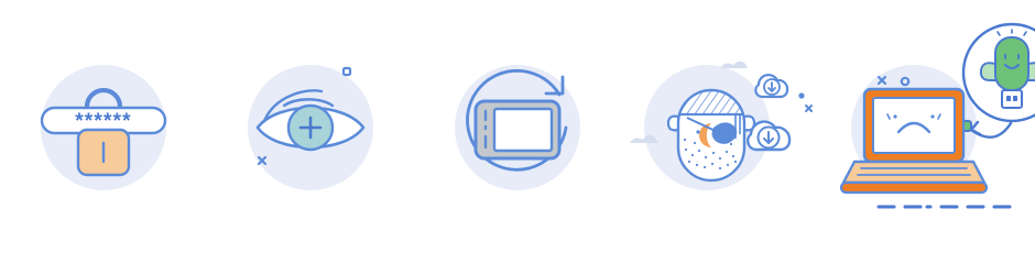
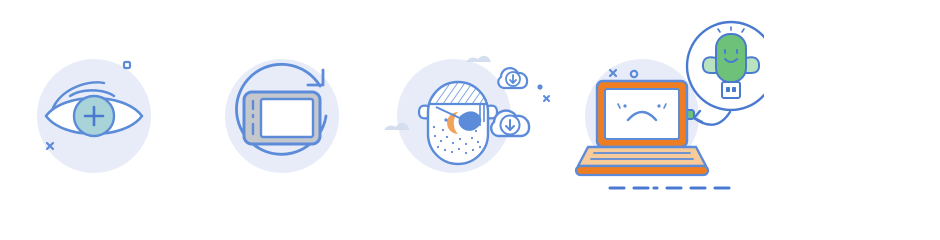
- ******
